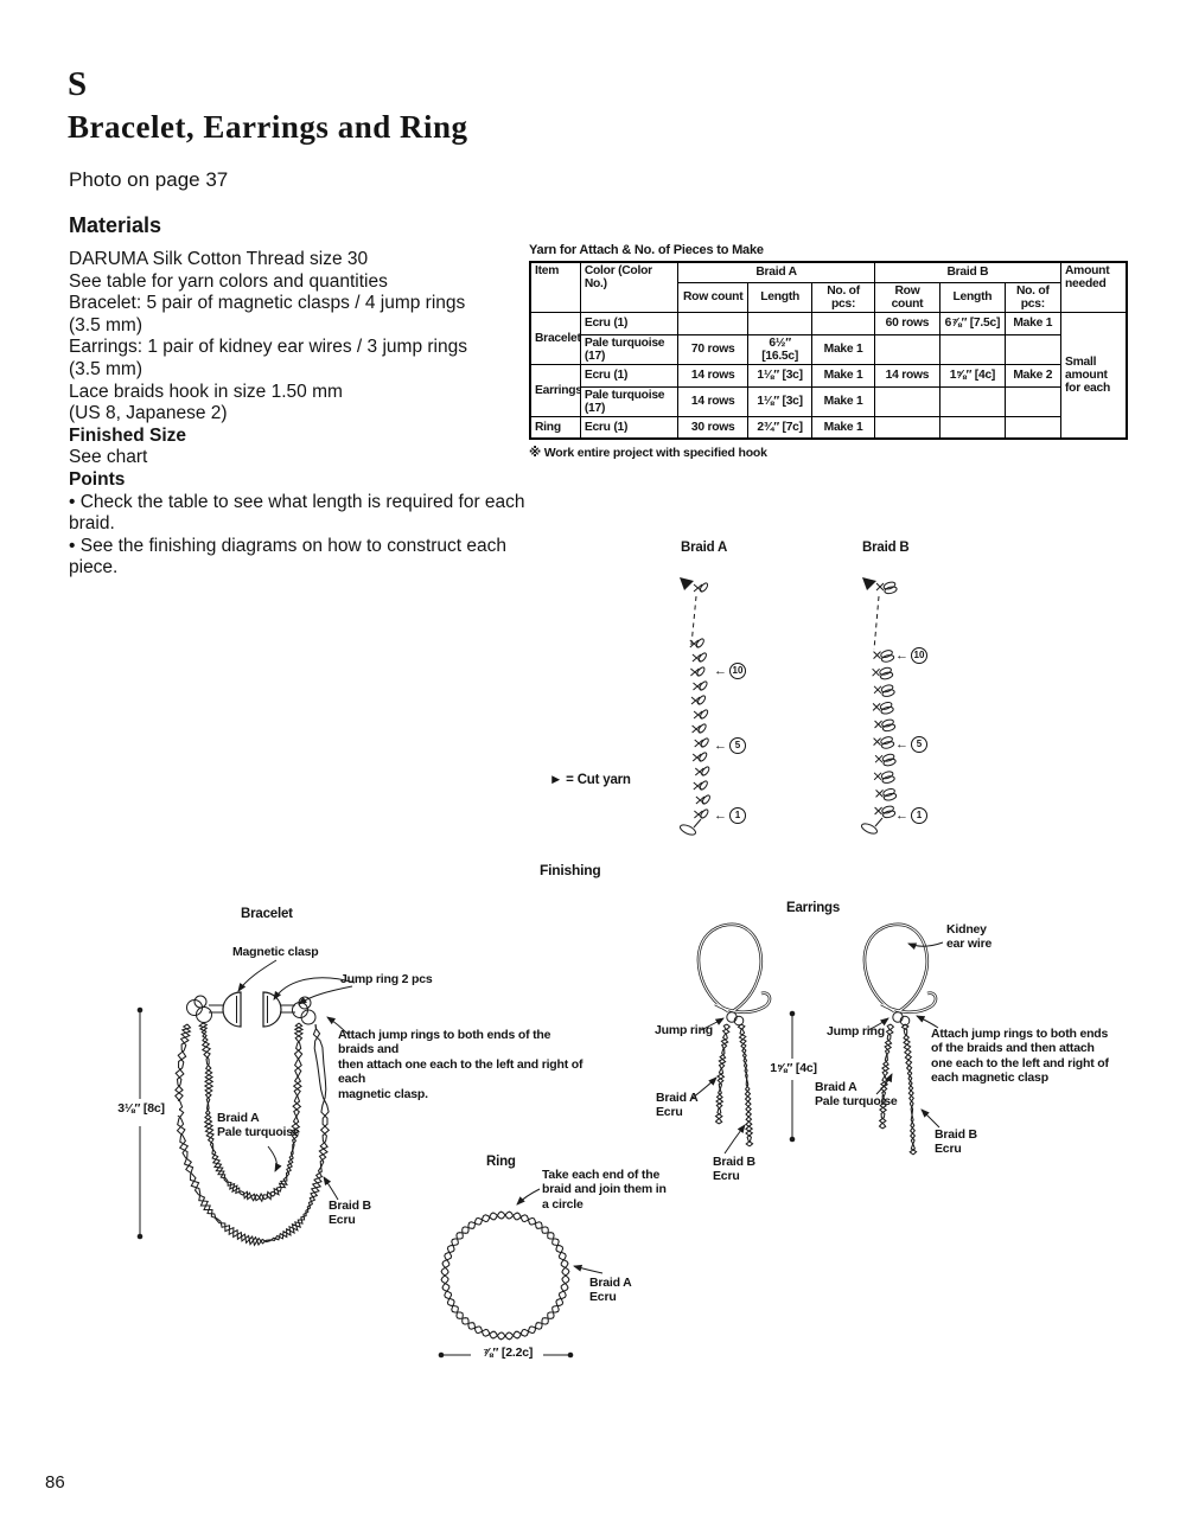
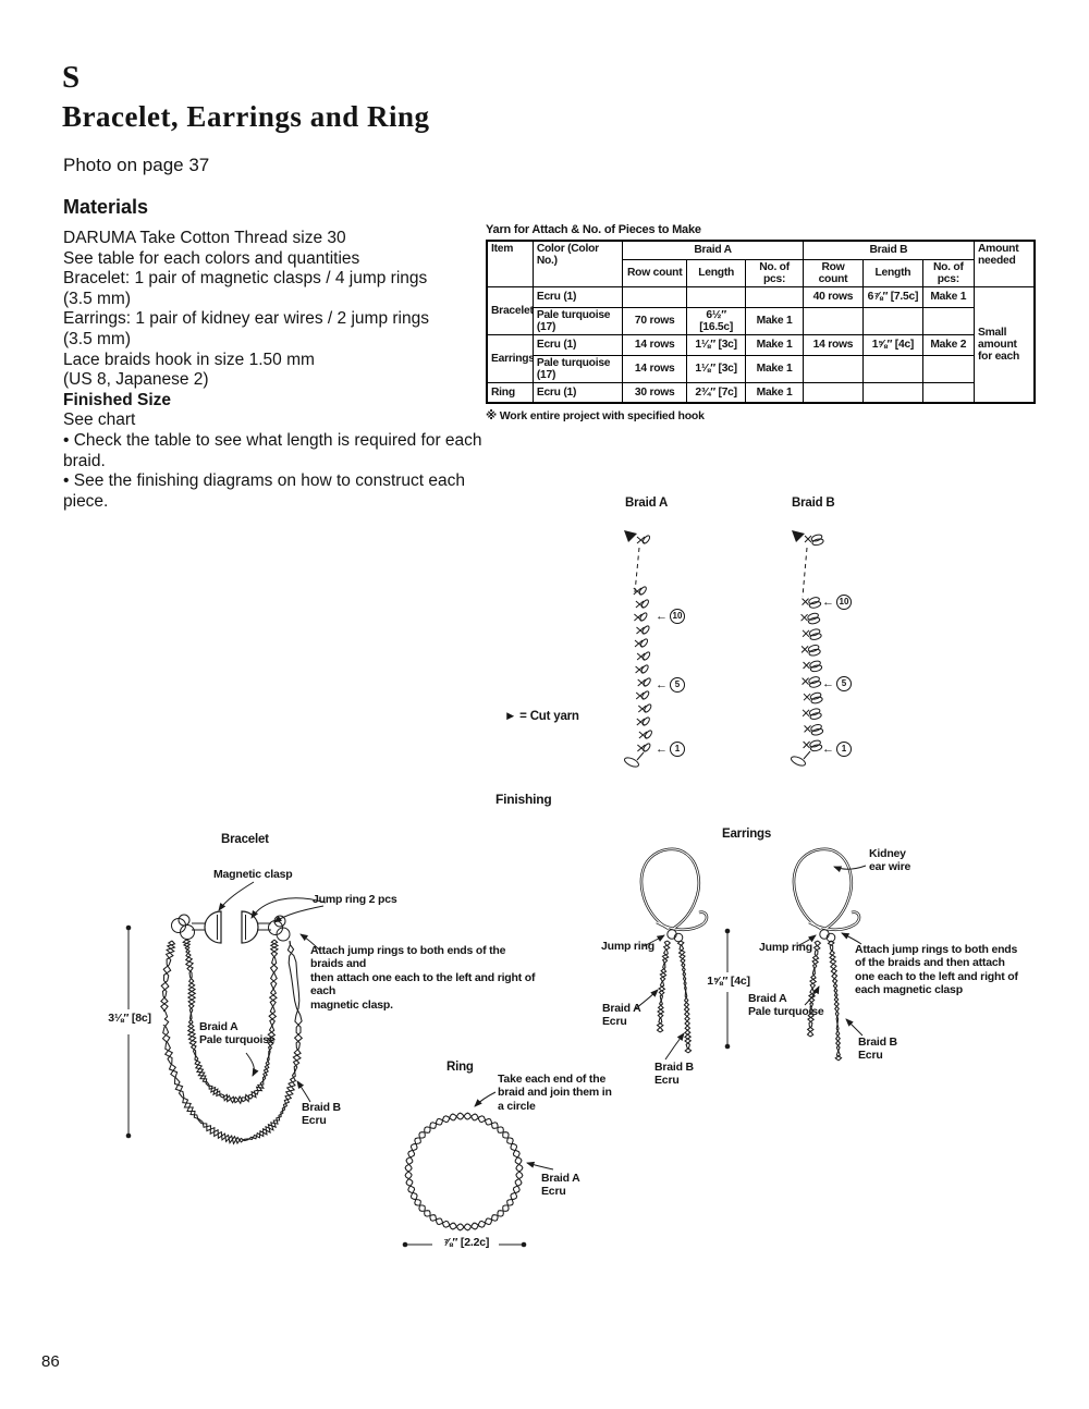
  S
  Bracelet, Earrings and Ring
  Photo on page 37
  Materials
- DARUMA Silk Cotton Thread size 30
+ DARUMA Take Cotton Thread size 30
- See table for yarn colors and quantities
+ See table for each colors and quantities
- Bracelet: 5 pair of magnetic clasps / 4 jump rings
+ Bracelet: 1 pair of magnetic clasps / 4 jump rings
  (3.5 mm)
- Earrings: 1 pair of kidney ear wires / 3 jump rings
+ Earrings: 1 pair of kidney ear wires / 2 jump rings
  (3.5 mm)
  Lace braids hook in size 1.50 mm
  (US 8, Japanese 2)
  Finished Size
  See chart
- Points
  • Check the table to see what length is required for each braid.
  • See the finishing diagrams on how to construct each piece.
  Yarn for Attach & No. of Pieces to Make
  Item	Color (Color No.)	Braid A	Braid B	Amount needed
  Row count	Length	No. of pcs:	Row count	Length	No. of pcs:
- Bracelet	Ecru (1)				60 rows	6⅞″ [7.5c]	Make 1	Small amount for each
+ Bracelet	Ecru (1)				40 rows	6⅞″ [7.5c]	Make 1	Small amount for each
  Pale turquoise (17)	70 rows	6½″ [16.5c]	Make 1
  Earrings	Ecru (1)	14 rows	1⅛″ [3c]	Make 1	14 rows	1⅝″ [4c]	Make 2
  Pale turquoise (17)	14 rows	1⅛″ [3c]	Make 1
  Ring	Ecru (1)	30 rows	2¾″ [7c]	Make 1
  ※ Work entire project with specified hook
  Braid A
  Braid B
  ► = Cut yarn
  ←
  10
  ←
  5
  ←
  1
  ←
  10
  ←
  5
  ←
  1
  Finishing
  Bracelet
  Magnetic clasp
  Jump ring 2 pcs
  Attach jump rings to both ends of the braids and
  then attach one each to the left and right of each
  magnetic clasp.
  Braid A
  Pale turquoise
  Braid B
  Ecru
  3⅛″ [8c]
  Earrings
  Kidney
  ear wire
  Jump ring
  Jump ring
  Braid A
  Ecru
  Braid B
  Ecru
  Braid A
  Pale turquoise
  Attach jump rings to both ends
  of the braids and then attach
  one each to the left and right of
  each magnetic clasp
  Braid B
  Ecru
  1⅝″ [4c]
  Ring
  Take each end of the
  braid and join them in
  a circle
  Braid A
  Ecru
  ⅞″ [2.2c]
  86
